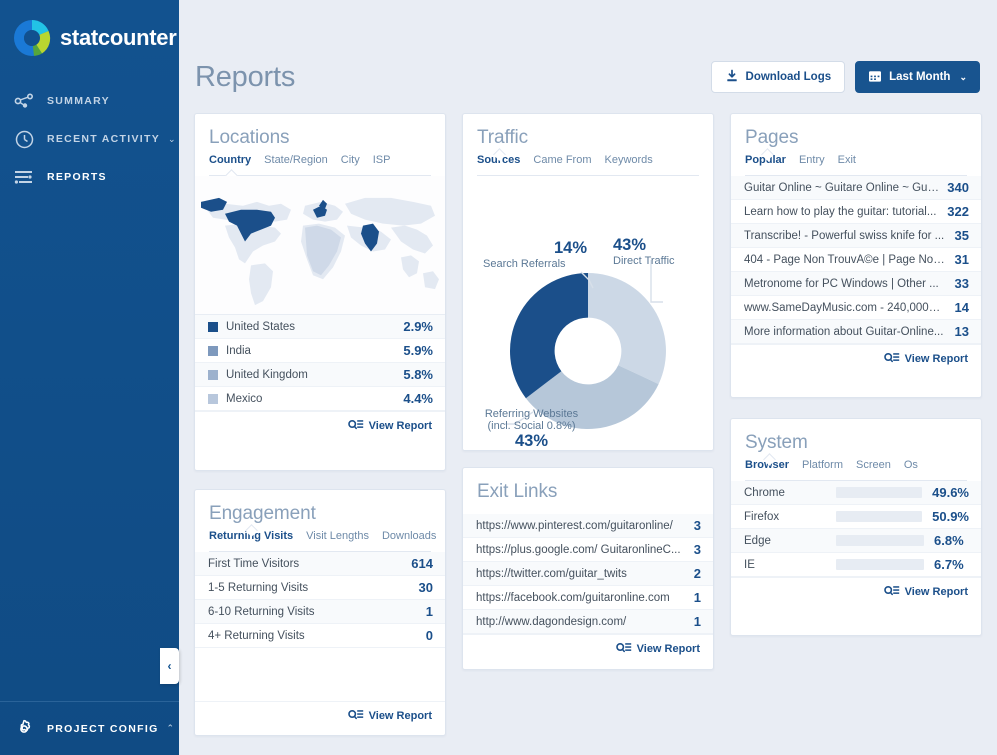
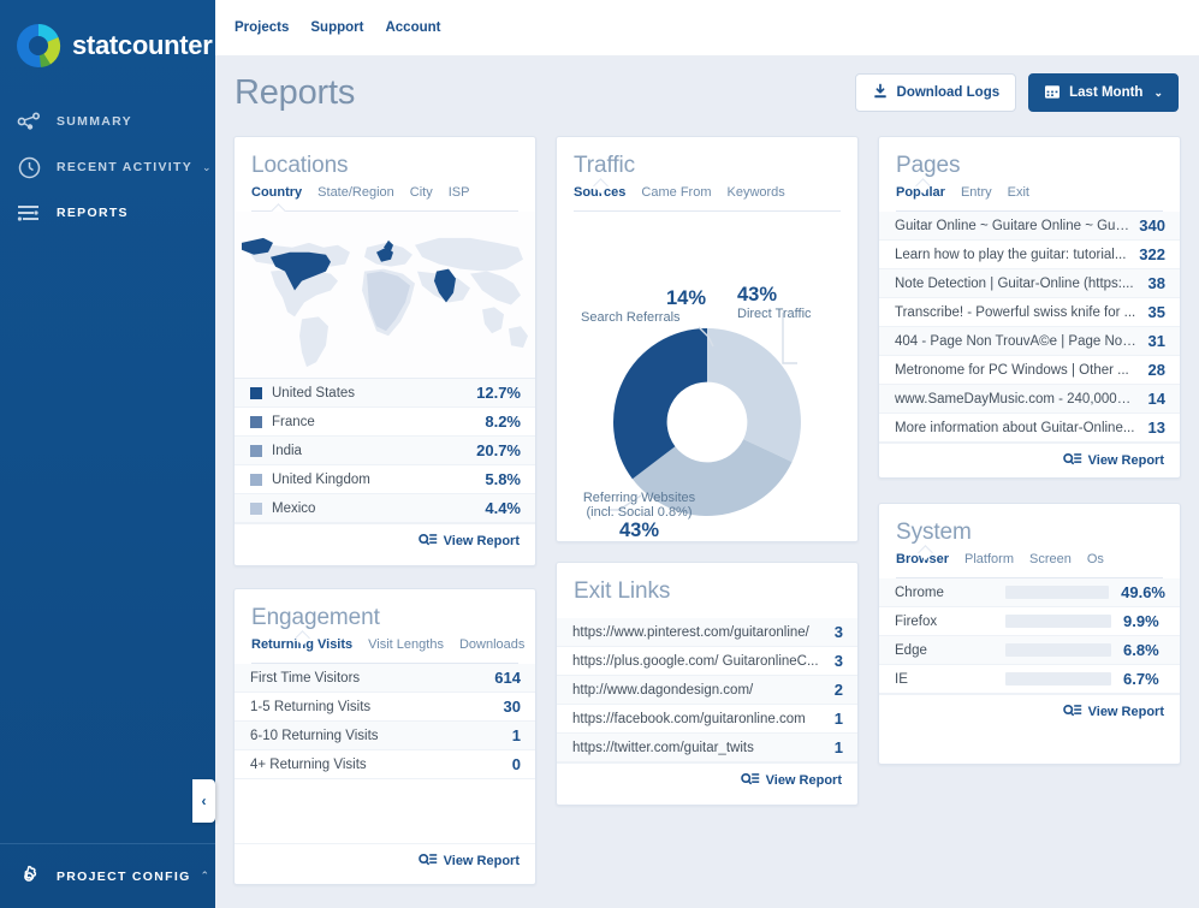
  statcounter
  SUMMARY
  RECENT ACTIVITY
  ⌄
  REPORTS
  PROJECT CONFIG
  ⌃
  ‹
+ Projects
+ Support
+ Account
  Reports
  Download Logs
  Last Month
  ⌄
  Locations
  Country
  State/Region
  City
  ISP
  United States
- 2.9%
+ 12.7%
+ France
+ 8.2%
  India
- 5.9%
+ 20.7%
  United Kingdom
  5.8%
  Mexico
  4.4%
  View Report
  Engagement
  Returnig Visits
  Visit Lengths
  Downloads
  First Time Visitors
  614
  1-5 Returning Visits
  30
  6-10 Returning Visits
  1
  4+ Returning Visits
  0
  View Report
  Traffic
  Souces
  Came From
  Keywords
  14%
  Search Referrals
  43%
  Direct Traffic
  Referring Websites
  (incl. Social 0.8%)
  43%
  Exit Links
  https://www.pinterest.com/guitaronline/
  3
  https://plus.google.com/ GuitaronlineC...
  3
- https://twitter.com/guitar_twits
+ http://www.dagondesign.com/
  2
  https://facebook.com/guitaronline.com
  1
- http://www.dagondesign.com/
+ https://twitter.com/guitar_twits
  1
  View Report
  Pages
  Popular
  Entry
  Exit
  Guitar Online ~ Guitare Online ~ Guit..
  340
  Learn how to play the guitar: tutorial...
  322
+ Note Detection | Guitar-Online (https:...
+ 38
  Transcribe! - Powerful swiss knife for ...
  35
  404 - Page Non TrouvÃ©e | Page Not ..
  31
  Metronome for PC Windows | Other ...
- 33
+ 28
  www.SameDayMusic.com - 240,000+ it.
  14
  More information about Guitar-Online...
  13
  View Report
  System
  Broser
  Platform
  Screen
  Os
  Chrome
  49.6%
  Firefox
- 50.9%
+ 9.9%
  Edge
  6.8%
  IE
  6.7%
  View Report
